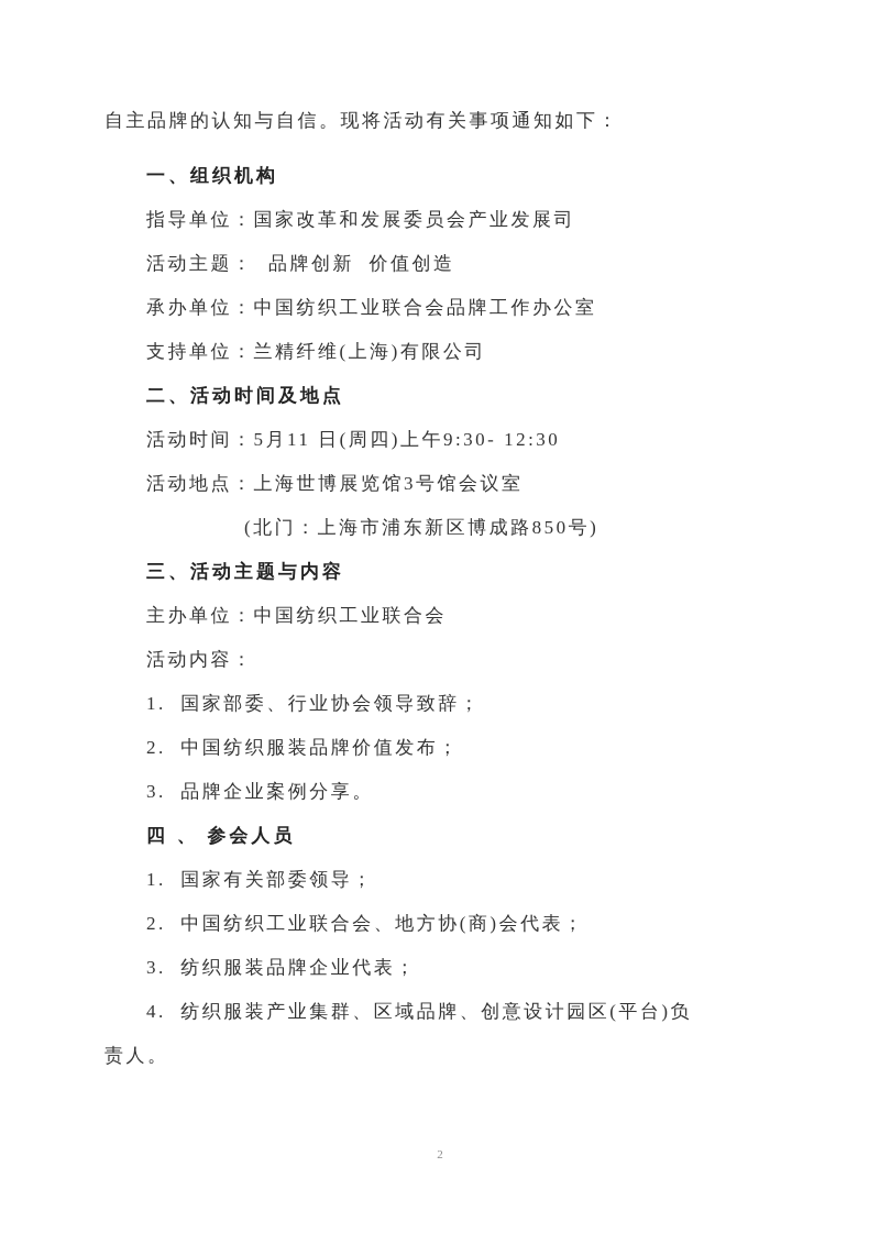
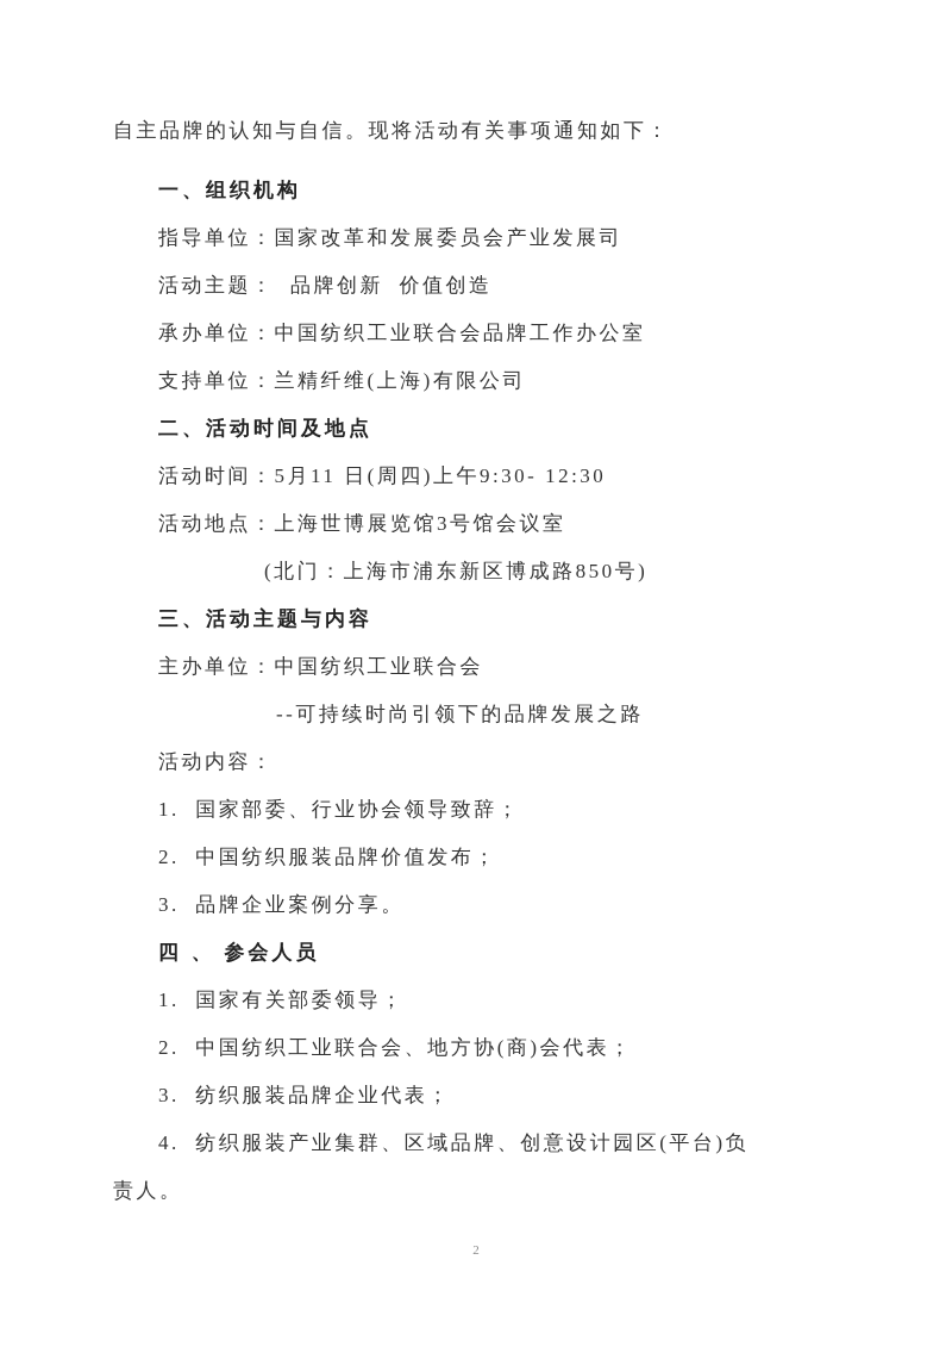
  自主品牌的认知与自信。现将活动有关事项通知如下：
  一、组织机构
  指导单位：国家改革和发展委员会产业发展司
  活动主题： 品牌创新 价值创造
  承办单位：中国纺织工业联合会品牌工作办公室
  支持单位：兰精纤维(上海)有限公司
  二、活动时间及地点
  活动时间：5月11 日(周四)上午9:30- 12:30
  活动地点：上海世博展览馆3号馆会议室
  (北门：上海市浦东新区博成路850号)
  三、活动主题与内容
  主办单位：中国纺织工业联合会
+ --可持续时尚引领下的品牌发展之路
  活动内容：
  1. 国家部委、行业协会领导致辞；
  2. 中国纺织服装品牌价值发布；
  3. 品牌企业案例分享。
  四 、 参会人员
  1. 国家有关部委领导；
  2. 中国纺织工业联合会、地方协(商)会代表；
  3. 纺织服装品牌企业代表；
  4. 纺织服装产业集群、区域品牌、创意设计园区(平台)负
  责人。
  2
